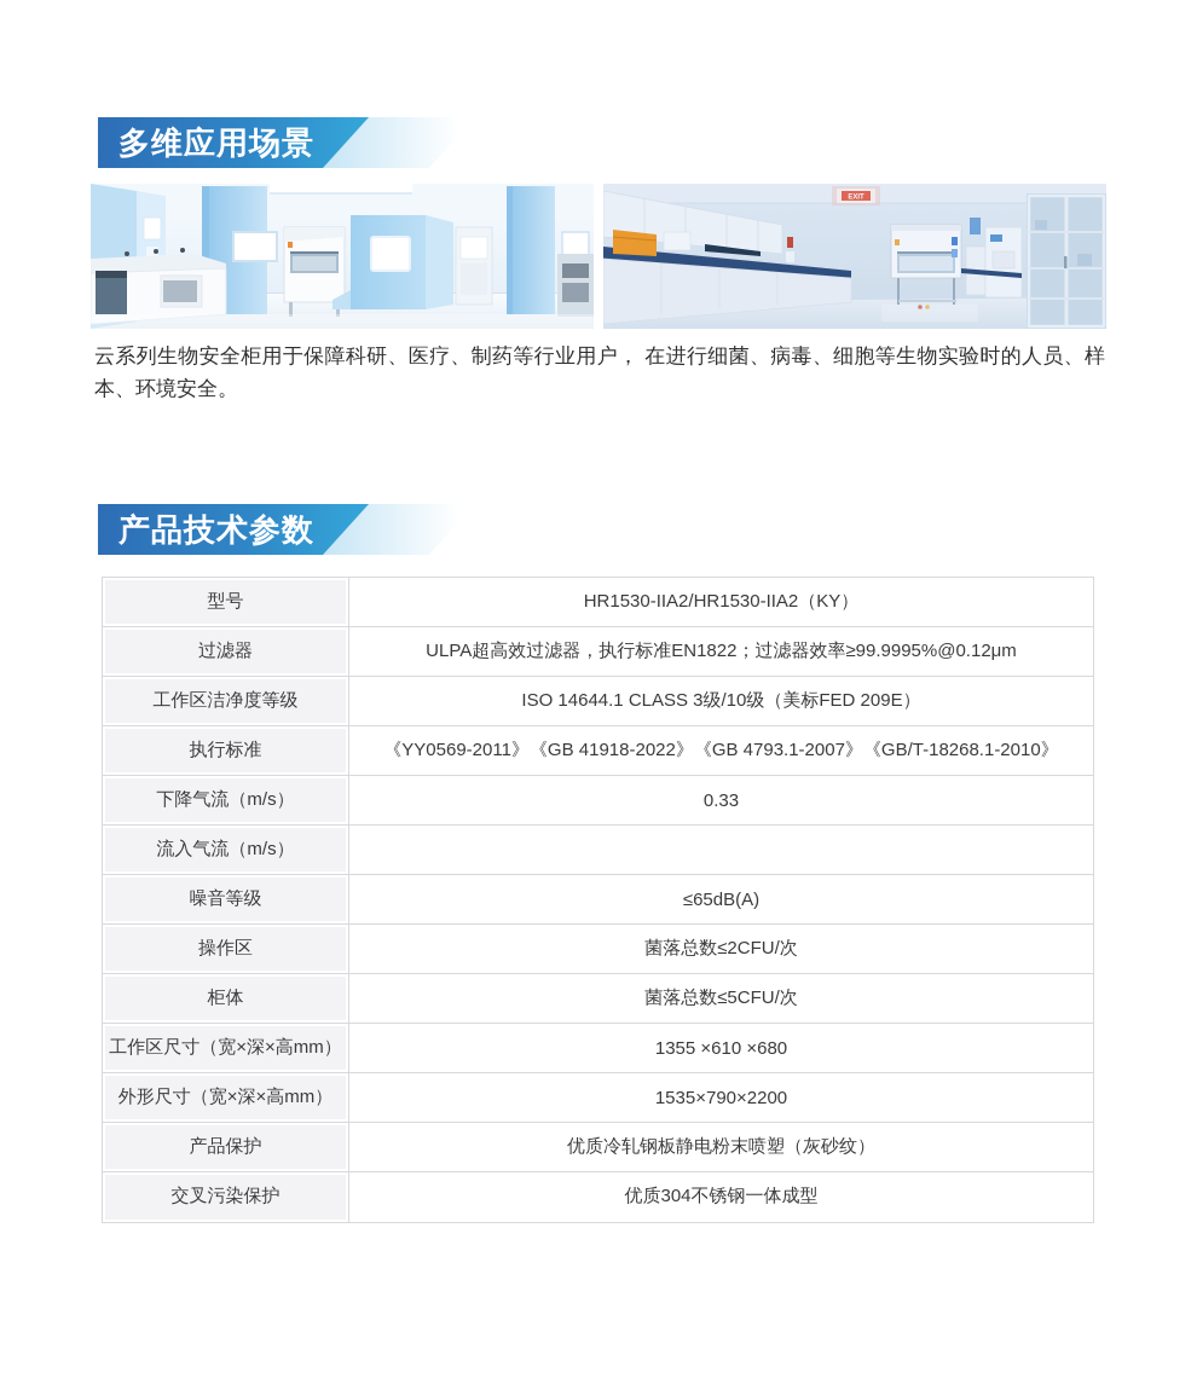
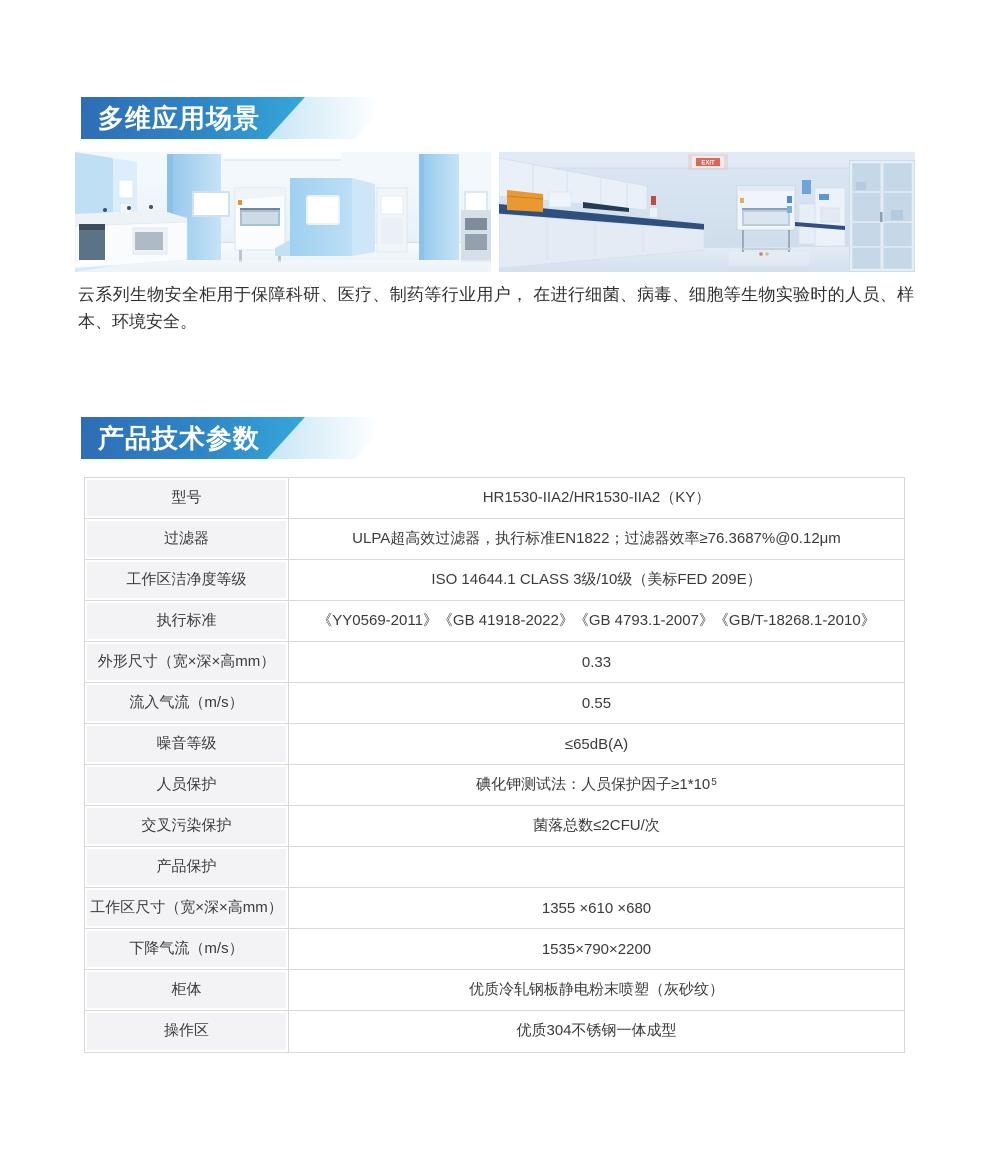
  多维应用场景
  云系列生物安全柜用于保障科研、医疗、制药等行业用户， 在进行细菌、病毒、细胞等生物实验时的人员、样本、环境安全。
  产品技术参数
  型号
  HR1530-IIA2/HR1530-IIA2（KY）
  过滤器
- ULPA超高效过滤器，执行标准EN1822；过滤器效率≥99.9995%@0.12μm
+ ULPA超高效过滤器，执行标准EN1822；过滤器效率≥76.3687%@0.12μm
  工作区洁净度等级
  ISO 14644.1 CLASS 3级/10级（美标FED 209E）
  执行标准
  《YY0569-2011》《GB 41918-2022》《GB 4793.1-2007》《GB/T-18268.1-2010》
- 下降气流（m/s）
+ 外形尺寸（宽×深×高mm）
  0.33
  流入气流（m/s）
+ 0.55
  噪音等级
  ≤65dB(A)
+ 人员保护
+ 碘化钾测试法：人员保护因子≥1*10
+ 5
- 操作区
+ 交叉污染保护
  菌落总数≤2CFU/次
- 柜体
+ 产品保护
- 菌落总数≤5CFU/次
  工作区尺寸（宽×深×高mm）
  1355 ×610 ×680
- 外形尺寸（宽×深×高mm）
+ 下降气流（m/s）
  1535×790×2200
- 产品保护
+ 柜体
  优质冷轧钢板静电粉末喷塑（灰砂纹）
- 交叉污染保护
+ 操作区
  优质304不锈钢一体成型
